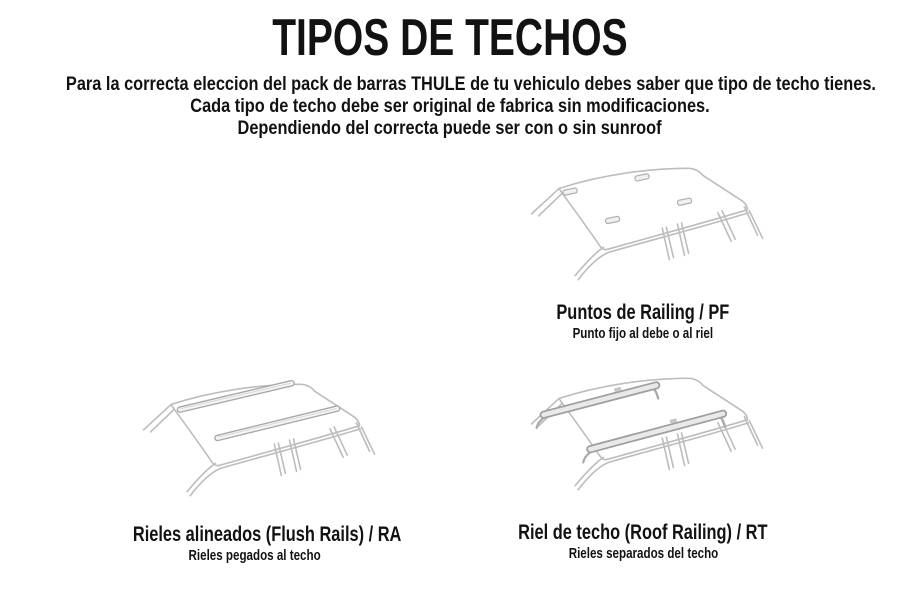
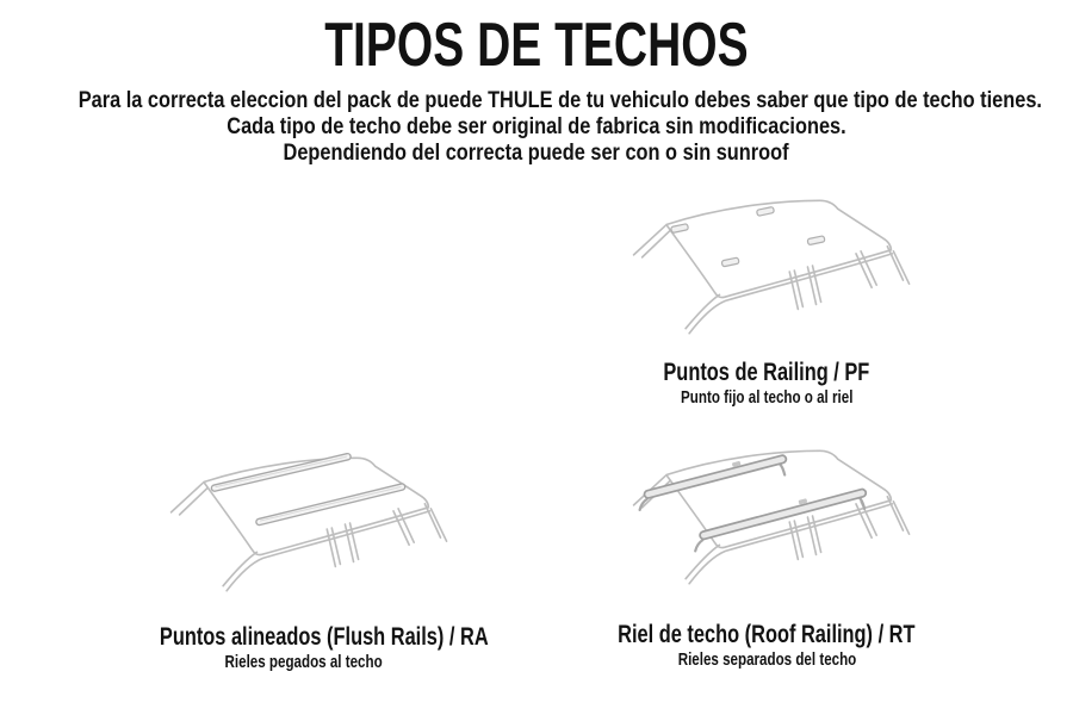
  TIPOS DE TECHOS
- Para la correcta eleccion del pack de barras THULE de tu vehiculo debes saber que tipo de techo tienes.
+ Para la correcta eleccion del pack de puede THULE de tu vehiculo debes saber que tipo de techo tienes.
  Cada tipo de techo debe ser original de fabrica sin modificaciones.
  Dependiendo del correcta puede ser con o sin sunroof
  Puntos de Railing / PF
- Punto fijo al debe o al riel
+ Punto fijo al techo o al riel
- Rieles alineados (Flush Rails) / RA
+ Puntos alineados (Flush Rails) / RA
  Rieles pegados al techo
  Riel de techo (Roof Railing) / RT
  Rieles separados del techo
